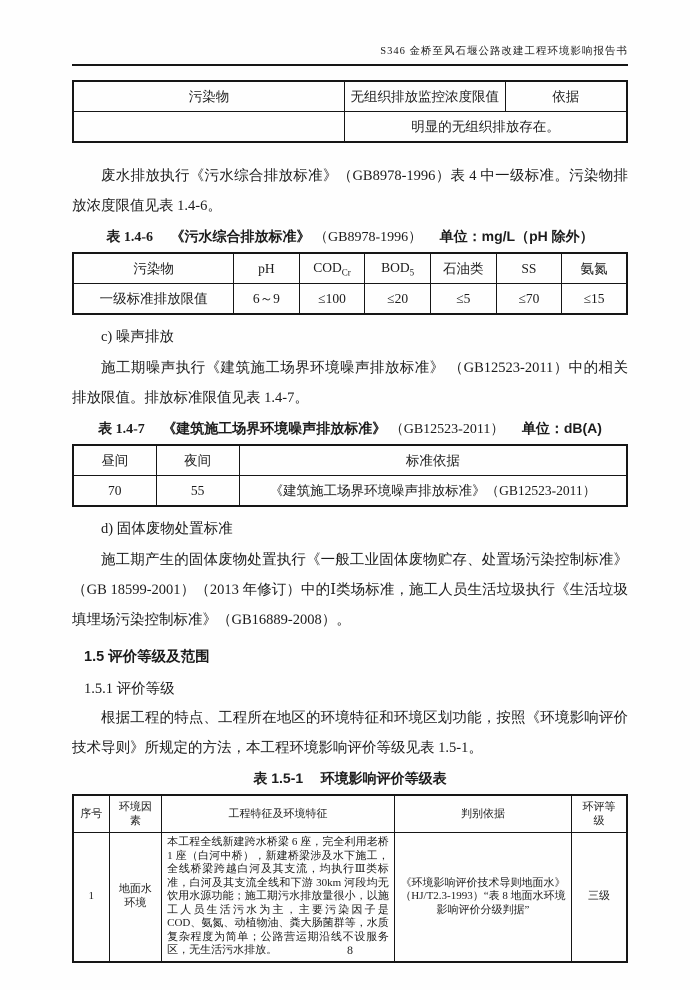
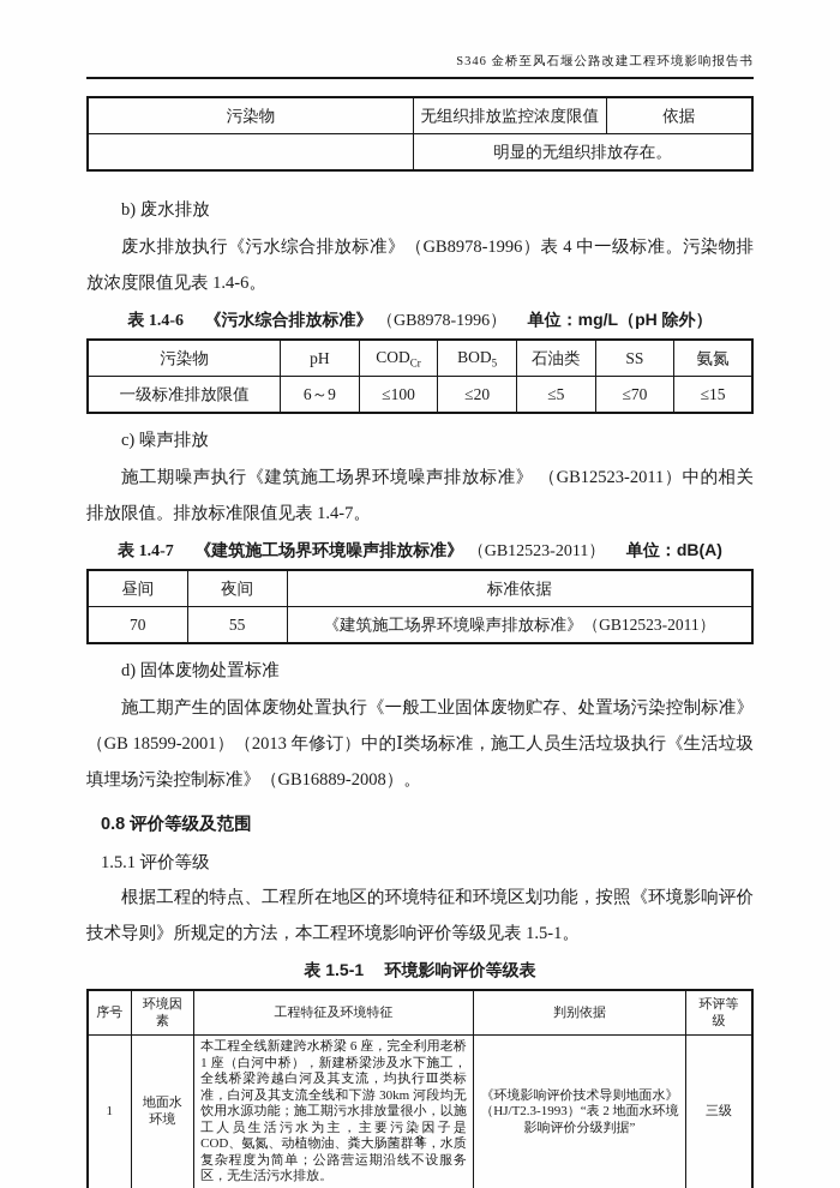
  S346 金桥至风石堰公路改建工程环境影响报告书
  污染物	无组织排放监控浓度限值	依据
  	明显的无组织排放存在。
+ b) 废水排放
  废水排放执行《污水综合排放标准》（GB8978-1996）表 4 中一级标准。污染物排放浓度限值见表 1.4-6。
  表 1.4-6 《污水综合排放标准》 （GB8978-1996） 单位：mg/L（pH 除外）
  污染物	pH	CODCr	BOD5	石油类	SS	氨氮
  一级标准排放限值	6～9	≤100	≤20	≤5	≤70	≤15
  c) 噪声排放
  施工期噪声执行《建筑施工场界环境噪声排放标准》 （GB12523-2011）中的相关排放限值。排放标准限值见表 1.4-7。
  表 1.4-7 《建筑施工场界环境噪声排放标准》 （GB12523-2011） 单位：dB(A)
  昼间	夜间	标准依据
  70	55	《建筑施工场界环境噪声排放标准》（GB12523-2011）
  d) 固体废物处置标准
  施工期产生的固体废物处置执行《一般工业固体废物贮存、处置场污染控制标准》（GB 18599-2001）（2013 年修订）中的Ⅰ类场标准，施工人员生活垃圾执行《生活垃圾填埋场污染控制标准》（GB16889-2008）。
- 1.5 评价等级及范围
+ 0.8 评价等级及范围
  1.5.1 评价等级
  根据工程的特点、工程所在地区的环境特征和环境区划功能，按照《环境影响评价技术导则》所规定的方法，本工程环境影响评价等级见表 1.5-1。
  表 1.5-1 环境影响评价等级表
  序号	环境因素	工程特征及环境特征	判别依据	环评等级
- 1	地面水环境	本工程全线新建跨水桥梁 6 座，完全利用老桥 1 座（白河中桥），新建桥梁涉及水下施工，全线桥梁跨越白河及其支流，均执行Ⅲ类标准，白河及其支流全线和下游 30km 河段均无饮用水源功能；施工期污水排放量很小，以施工人员生活污水为主，主要污染因子是 COD、氨氮、动植物油、粪大肠菌群等，水质复杂程度为简单；公路营运期沿线不设服务区，无生活污水排放。	《环境影响评价技术导则地面水》（HJ/T2.3-1993）“表 8 地面水环境影响评价分级判据”	三级
+ 1	地面水环境	本工程全线新建跨水桥梁 6 座，完全利用老桥 1 座（白河中桥），新建桥梁涉及水下施工，全线桥梁跨越白河及其支流，均执行Ⅲ类标准，白河及其支流全线和下游 30km 河段均无饮用水源功能；施工期污水排放量很小，以施工人员生活污水为主，主要污染因子是 COD、氨氮、动植物油、粪大肠菌群等，水质复杂程度为简单；公路营运期沿线不设服务区，无生活污水排放。	《环境影响评价技术导则地面水》（HJ/T2.3-1993）“表 2 地面水环境影响评价分级判据”	三级
  8
